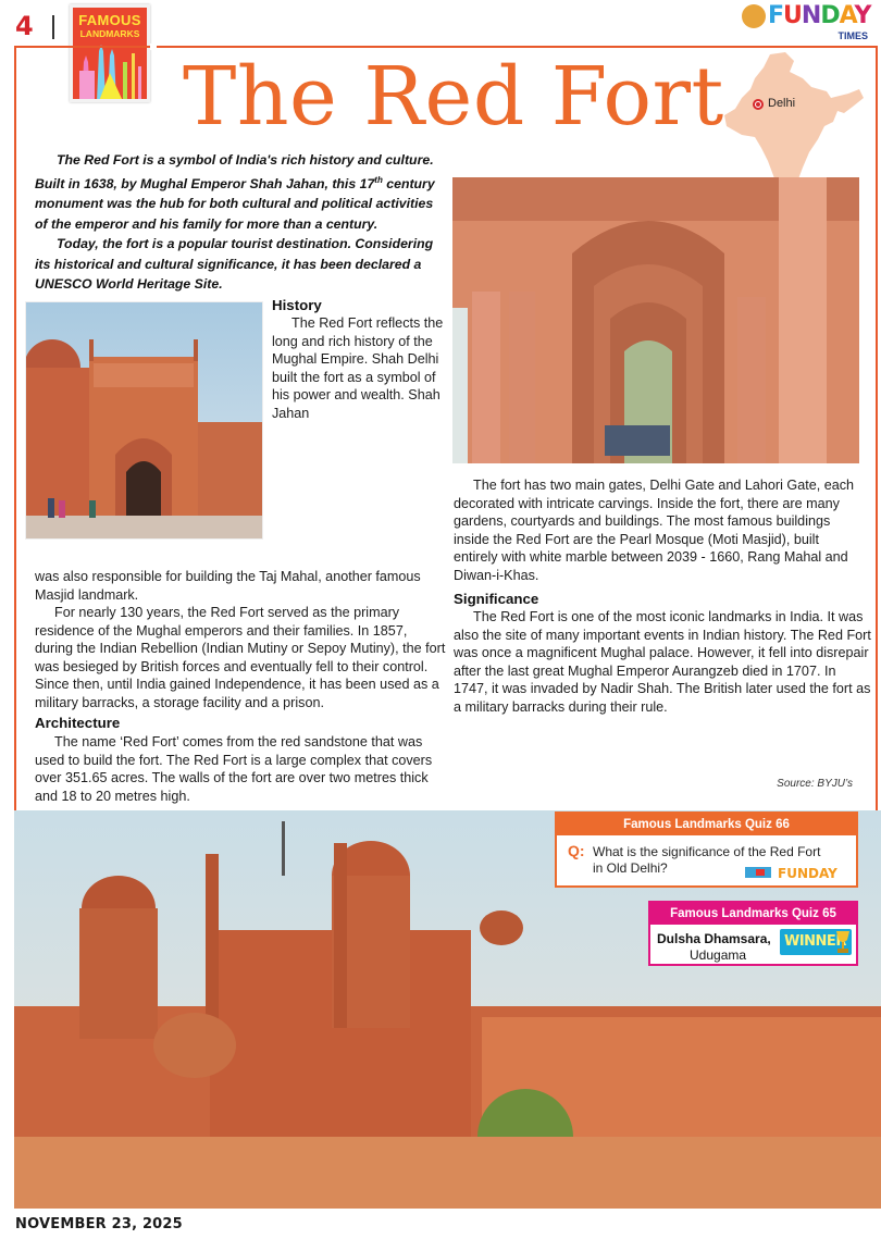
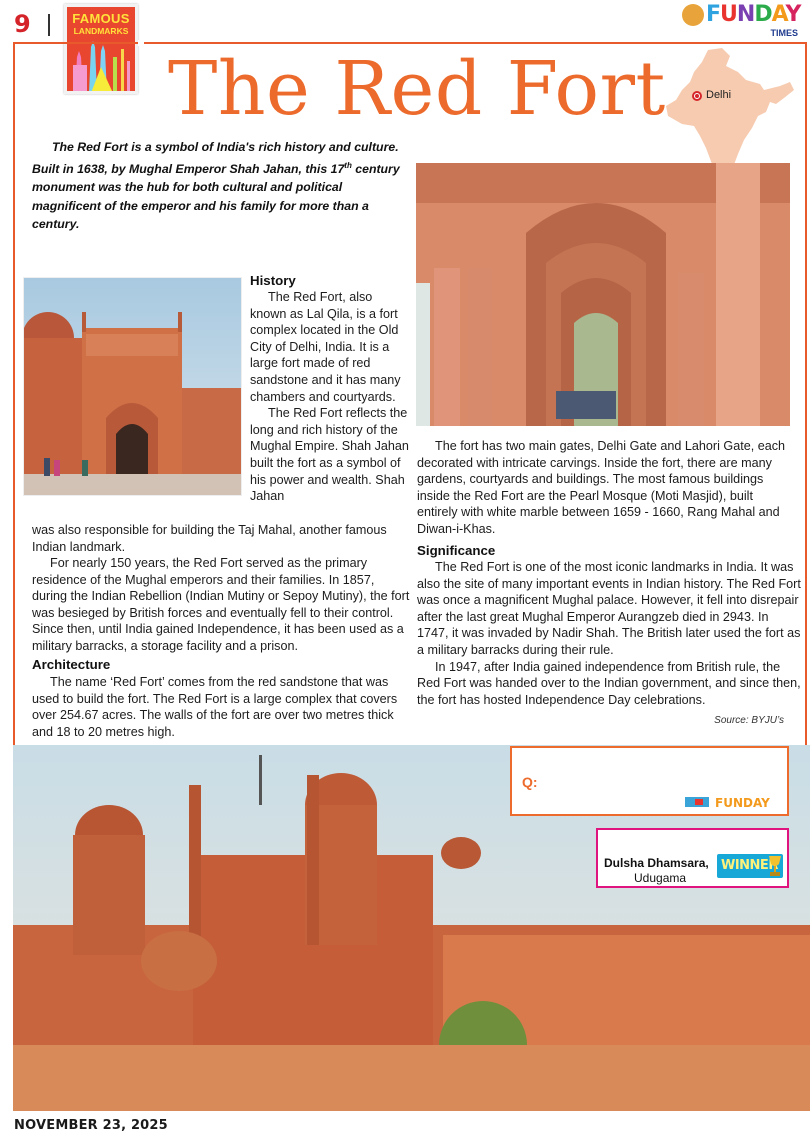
- 4
+ 9
  FAMOUS
  LANDMARKS
  FUNDAY
  TIMES
  Delhi
  The Red Fort
- The Red Fort is a symbol of India's rich history and culture. Built in 1638, by Mughal Emperor Shah Jahan, this 17th century monument was the hub for both cultural and political activities of the emperor and his family for more than a century.
+ The Red Fort is a symbol of India's rich history and culture. Built in 1638, by Mughal Emperor Shah Jahan, this 17th century monument was the hub for both cultural and political magnificent of the emperor and his family for more than a century.
- Today, the fort is a popular tourist destination. Considering its historical and cultural significance, it has been declared a UNESCO World Heritage Site.
  History
+ The Red Fort, also known as Lal Qila, is a fort complex located in the Old City of Delhi, India. It is a large fort made of red sandstone and it has many chambers and courtyards.
- The Red Fort reflects the long and rich history of the Mughal Empire. Shah Delhi built the fort as a symbol of his power and wealth. Shah Jahan
+ The Red Fort reflects the long and rich history of the Mughal Empire. Shah Jahan built the fort as a symbol of his power and wealth. Shah Jahan
- was also responsible for building the Taj Mahal, another famous Masjid landmark.
+ was also responsible for building the Taj Mahal, another famous Indian landmark.
- For nearly 130 years, the Red Fort served as the primary residence of the Mughal emperors and their families. In 1857, during the Indian Rebellion (Indian Mutiny or Sepoy Mutiny), the fort was besieged by British forces and eventually fell to their control. Since then, until India gained Independence, it has been used as a military barracks, a storage facility and a prison.
+ For nearly 150 years, the Red Fort served as the primary residence of the Mughal emperors and their families. In 1857, during the Indian Rebellion (Indian Mutiny or Sepoy Mutiny), the fort was besieged by British forces and eventually fell to their control. Since then, until India gained Independence, it has been used as a military barracks, a storage facility and a prison.
  Architecture
- The name ‘Red Fort’ comes from the red sandstone that was used to build the fort. The Red Fort is a large complex that covers over 351.65 acres. The walls of the fort are over two metres thick and 18 to 20 metres high.
+ The name ‘Red Fort’ comes from the red sandstone that was used to build the fort. The Red Fort is a large complex that covers over 254.67 acres. The walls of the fort are over two metres thick and 18 to 20 metres high.
- The fort has two main gates, Delhi Gate and Lahori Gate, each decorated with intricate carvings. Inside the fort, there are many gardens, courtyards and buildings. The most famous buildings inside the Red Fort are the Pearl Mosque (Moti Masjid), built entirely with white marble between 2039 - 1660, Rang Mahal and Diwan-i-Khas.
+ The fort has two main gates, Delhi Gate and Lahori Gate, each decorated with intricate carvings. Inside the fort, there are many gardens, courtyards and buildings. The most famous buildings inside the Red Fort are the Pearl Mosque (Moti Masjid), built entirely with white marble between 1659 - 1660, Rang Mahal and Diwan-i-Khas.
  Significance
- The Red Fort is one of the most iconic landmarks in India. It was also the site of many important events in Indian history. The Red Fort was once a magnificent Mughal palace. However, it fell into disrepair after the last great Mughal Emperor Aurangzeb died in 1707. In 1747, it was invaded by Nadir Shah. The British later used the fort as a military barracks during their rule.
+ The Red Fort is one of the most iconic landmarks in India. It was also the site of many important events in Indian history. The Red Fort was once a magnificent Mughal palace. However, it fell into disrepair after the last great Mughal Emperor Aurangzeb died in 2943. In 1747, it was invaded by Nadir Shah. The British later used the fort as a military barracks during their rule.
+ In 1947, after India gained independence from British rule, the Red Fort was handed over to the Indian government, and since then, the fort has hosted Independence Day celebrations.
  Source: BYJU’s
- Famous Landmarks Quiz 66
  Q:
- What is the significance of the Red Fort in Old Delhi?
  FUNDAY
- Famous Landmarks Quiz 65
  Dulsha Dhamsara,
  Udugama
  WINNE
  NOVEMBER 23, 2025
